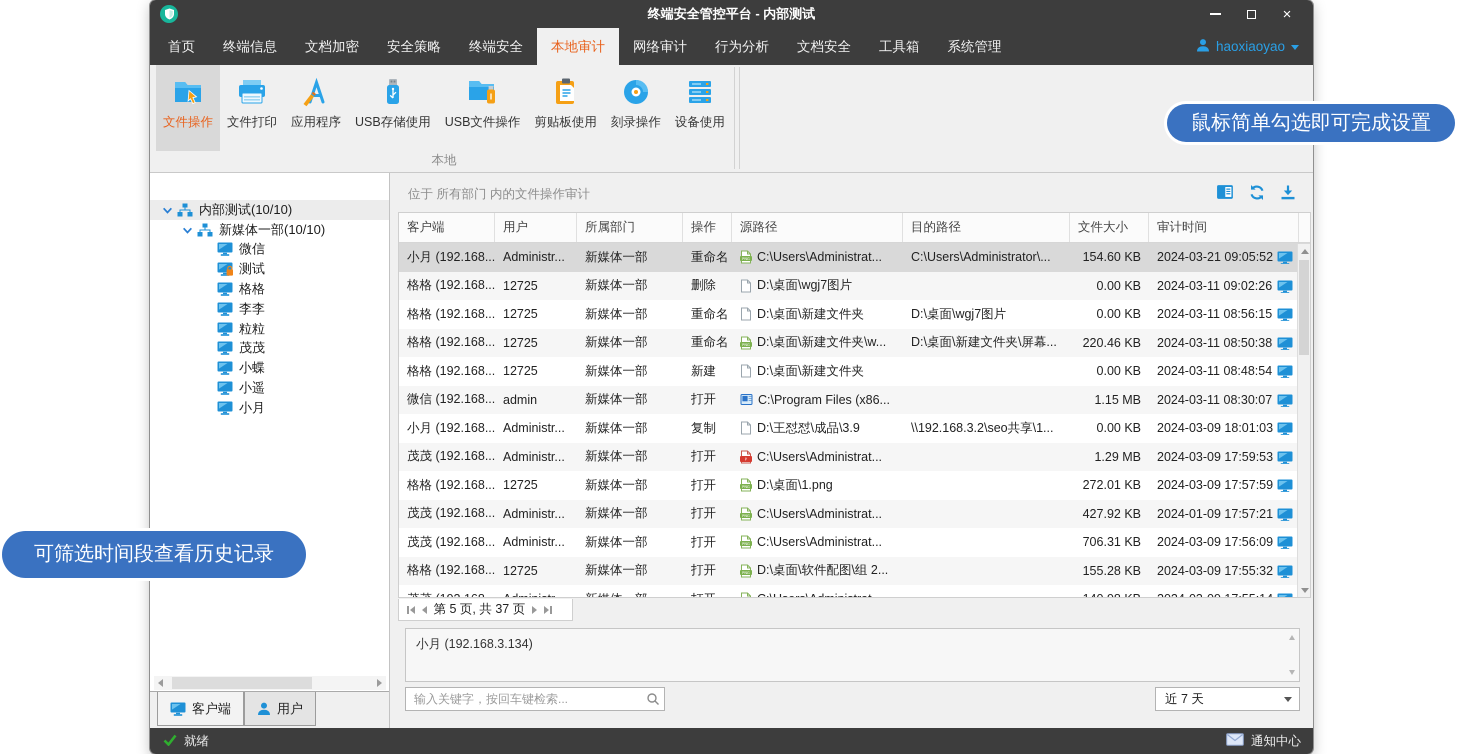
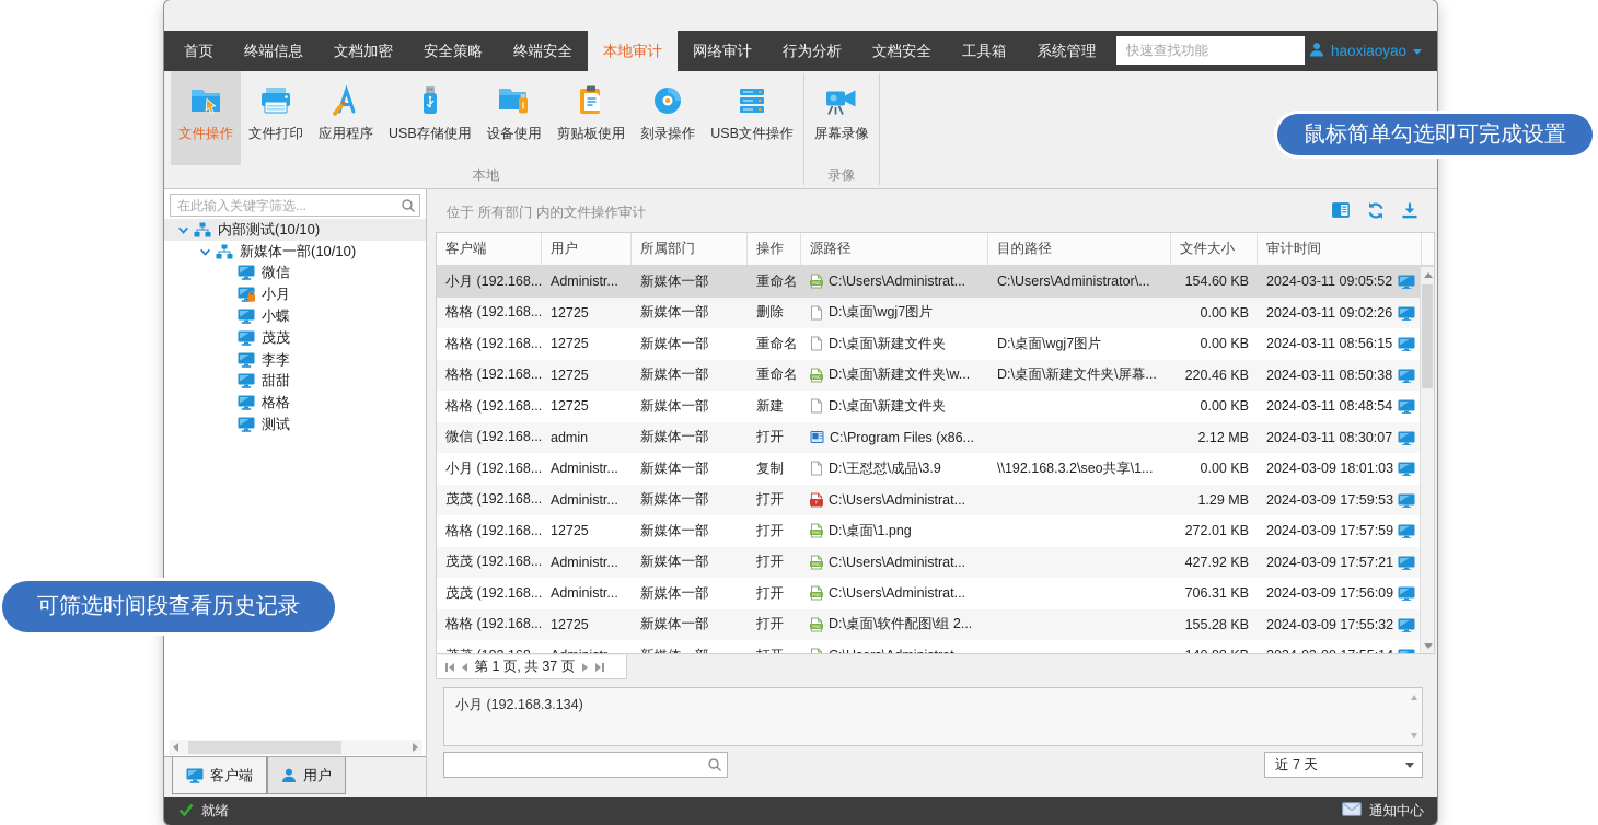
- 终端安全管控平台 - 内部测试
- ×
  首页
  终端信息
  文档加密
  安全策略
  终端安全
  本地审计
  网络审计
  行为分析
  文档安全
  工具箱
  系统管理
+ 快速查找功能
  haoxiaoyao
  文件操作
  文件打印
  应用程序
  USB存储使用
- USB文件操作
+ 设备使用
  剪贴板使用
  刻录操作
- 设备使用
+ USB文件操作
  本地
+ 屏幕录像
+ 录像
+ 在此输入关键字筛选...
  内部测试(10/10)
  新媒体一部(10/10)
  微信
- 测试
+ 小月
- 格格
+ 小蝶
- 李李
+ 茂茂
- 粒粒
- 茂茂
+ 李李
+ 甜甜
- 小蝶
+ 格格
- 小遥
- 小月
+ 测试
  客户端
  用户
  位于 所有部门 内的文件操作审计
  客户端
  用户
  所属部门
  操作
  源路径
  目的路径
  文件大小
  审计时间
  小月 (192.168...
  Administr...
  新媒体一部
  重命名
  C:\Users\Administrat...
  C:\Users\Administrator\...
  154.60 KB
- 2024-03-21 09:05:52
+ 2024-03-11 09:05:52
  格格 (192.168...
  12725
  新媒体一部
  删除
  D:\桌面\wgj7图片
  0.00 KB
  2024-03-11 09:02:26
  格格 (192.168...
  12725
  新媒体一部
  重命名
  D:\桌面\新建文件夹
  D:\桌面\wgj7图片
  0.00 KB
  2024-03-11 08:56:15
  格格 (192.168...
  12725
  新媒体一部
  重命名
  D:\桌面\新建文件夹\w...
  D:\桌面\新建文件夹\屏幕...
  220.46 KB
  2024-03-11 08:50:38
  格格 (192.168...
  12725
  新媒体一部
  新建
  D:\桌面\新建文件夹
  0.00 KB
  2024-03-11 08:48:54
  微信 (192.168...
  admin
  新媒体一部
  打开
  C:\Program Files (x86...
- 1.15 MB
+ 2.12 MB
  2024-03-11 08:30:07
  小月 (192.168...
  Administr...
  新媒体一部
  复制
  D:\王怼怼\成品\3.9
  \\192.168.3.2\seo共享\1...
  0.00 KB
  2024-03-09 18:01:03
  茂茂 (192.168...
  Administr...
  新媒体一部
  打开
  C:\Users\Administrat...
  1.29 MB
  2024-03-09 17:59:53
  格格 (192.168...
  12725
  新媒体一部
  打开
  D:\桌面\1.png
  272.01 KB
  2024-03-09 17:57:59
  茂茂 (192.168...
  Administr...
  新媒体一部
  打开
  C:\Users\Administrat...
  427.92 KB
- 2024-01-09 17:57:21
+ 2024-03-09 17:57:21
  茂茂 (192.168...
  Administr...
  新媒体一部
  打开
  C:\Users\Administrat...
  706.31 KB
  2024-03-09 17:56:09
  格格 (192.168...
  12725
  新媒体一部
  打开
  D:\桌面\软件配图\组 2...
  155.28 KB
  2024-03-09 17:55:32
- 第 5 页, 共 37 页
+ 第 1 页, 共 37 页
  小月 (192.168.3.134)
- 输入关键字，按回车键检索...
  近 7 天
  就绪
  通知中心
  鼠标简单勾选即可完成设置
  可筛选时间段查看历史记录
